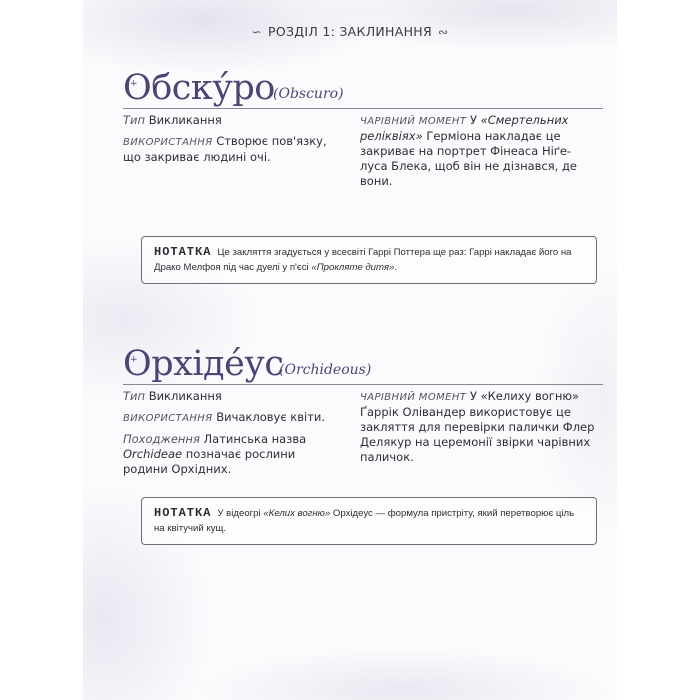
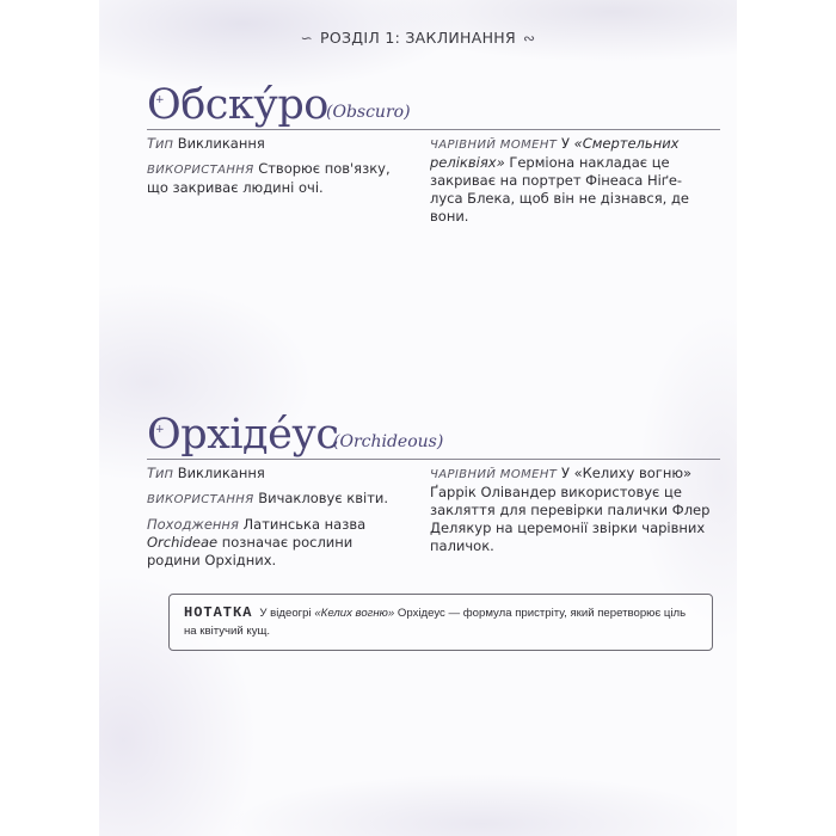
  ∽ РОЗДІЛ 1: ЗАКЛИНАННЯ ∾
  +
  Обску́ро
  (Obscuro)
  Тип Викликання
  ВИКОРИСТАННЯ Створює пов'язку, що закриває людині очі.
  ЧАРІВНИЙ МОМЕНТ У «Смертельних реліквіях» Герміона накладає це закриває на портрет Фінеаса Ніґе-луса Блека, щоб він не дізнався, де вони.
- НОТАТКА Це закляття згадується у всесвіті Гаррі Поттера ще раз: Гаррі накладає його на Драко Мелфоя під час дуелі у п'єсі «Прокляте дитя».
  +
  Орхіде́ус
  (Orchideous)
  Тип Викликання
  ВИКОРИСТАННЯ Вичакловує квіти.
  Походження Латинська назва Orchideae позначає рослини родини Орхідних.
  ЧАРІВНИЙ МОМЕНТ У «Келиху вогню» Ґаррік Олівандер використовує це закляття для перевірки палички Флер Делякур на церемонії звірки чарівних паличок.
  НОТАТКА У відеогрі «Келих вогню» Орхідеус — формула пристріту, який перетворює ціль на квітучий кущ.
